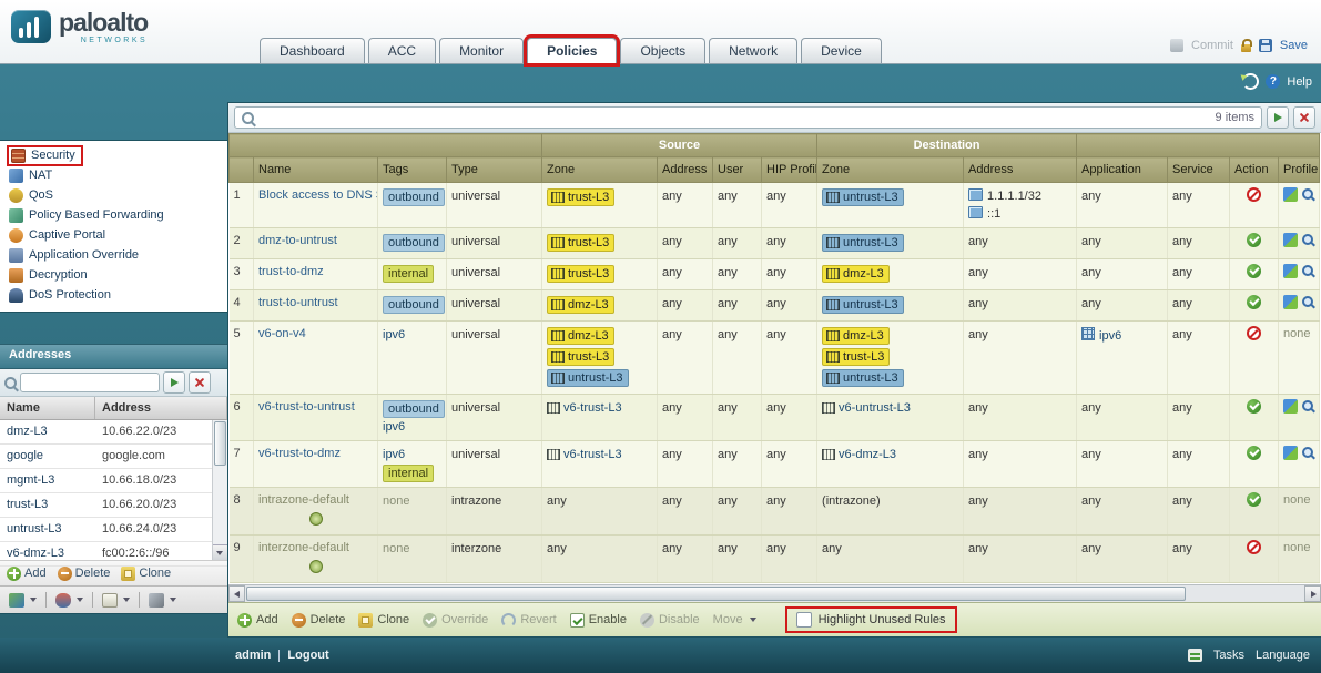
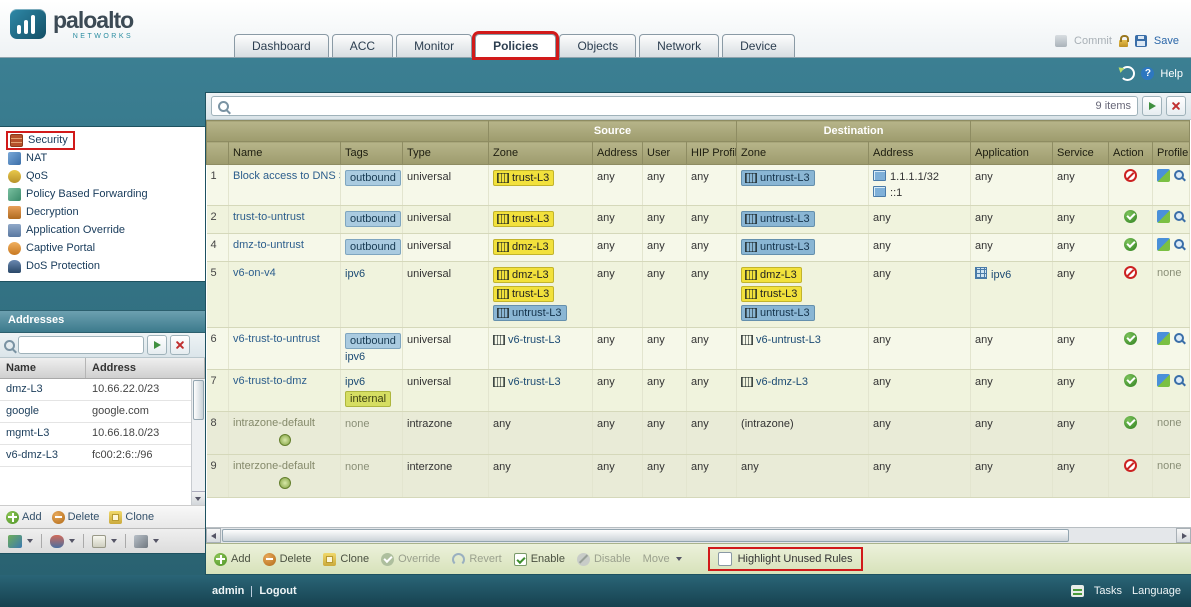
  paloalto
  Dashboard
  ACC
  Monitor
  Policies
  Objects
  Network
  Device
  Commit
  Save
  Security
  NAT
  QoS
  Policy Based Forwarding
- Captive Portal
+ Decryption
  Application Override
- Decryption
+ Captive Portal
  DoS Protection
  Addresses
  Name
  Address
  dmz-L3
  10.66.22.0/23
  google
  google.com
  mgmt-L3
  10.66.18.0/23
- trust-L3
- 10.66.20.0/23
- untrust-L3
- 10.66.24.0/23
  v6-dmz-L3
  fc00:2:6::/96
  Add
  Delete
  Clone
  ?
  Help
  9 items
  	Source	Destination
  	Name	Tags	Type	Zone	Address	User	HIP Profil	Zone	Address	Application	Service	Action	Profile
  1	Block access to DNS	outbound	universal	trust-L3	any	any	any	untrust-L3	1.1.1.1/32::1	any	any
- 2	dmz-to-untrust	outbound	universal	trust-L3	any	any	any	untrust-L3	any	any	any
+ 2	trust-to-untrust	outbound	universal	trust-L3	any	any	any	untrust-L3	any	any	any
- 3	trust-to-dmz	internal	universal	trust-L3	any	any	any	dmz-L3	any	any	any
- 4	trust-to-untrust	outbound	universal	dmz-L3	any	any	any	untrust-L3	any	any	any
+ 4	dmz-to-untrust	outbound	universal	dmz-L3	any	any	any	untrust-L3	any	any	any
  5	v6-on-v4	ipv6	universal	dmz-L3trust-L3untrust-L3	any	any	any	dmz-L3trust-L3untrust-L3	any	ipv6	any		none
  6	v6-trust-to-untrust	outboundipv6	universal	v6-trust-L3	any	any	any	v6-untrust-L3	any	any	any
  7	v6-trust-to-dmz	ipv6internal	universal	v6-trust-L3	any	any	any	v6-dmz-L3	any	any	any
  8	intrazone-default	none	intrazone	any	any	any	any	(intrazone)	any	any	any		none
  9	interzone-default	none	interzone	any	any	any	any	any	any	any	any		none
  Add
  Delete
  Clone
  Override
  Revert
  Enable
  Disable
  Move
  Highlight Unused Rules
  admin
  Logout
  Tasks
  Language
